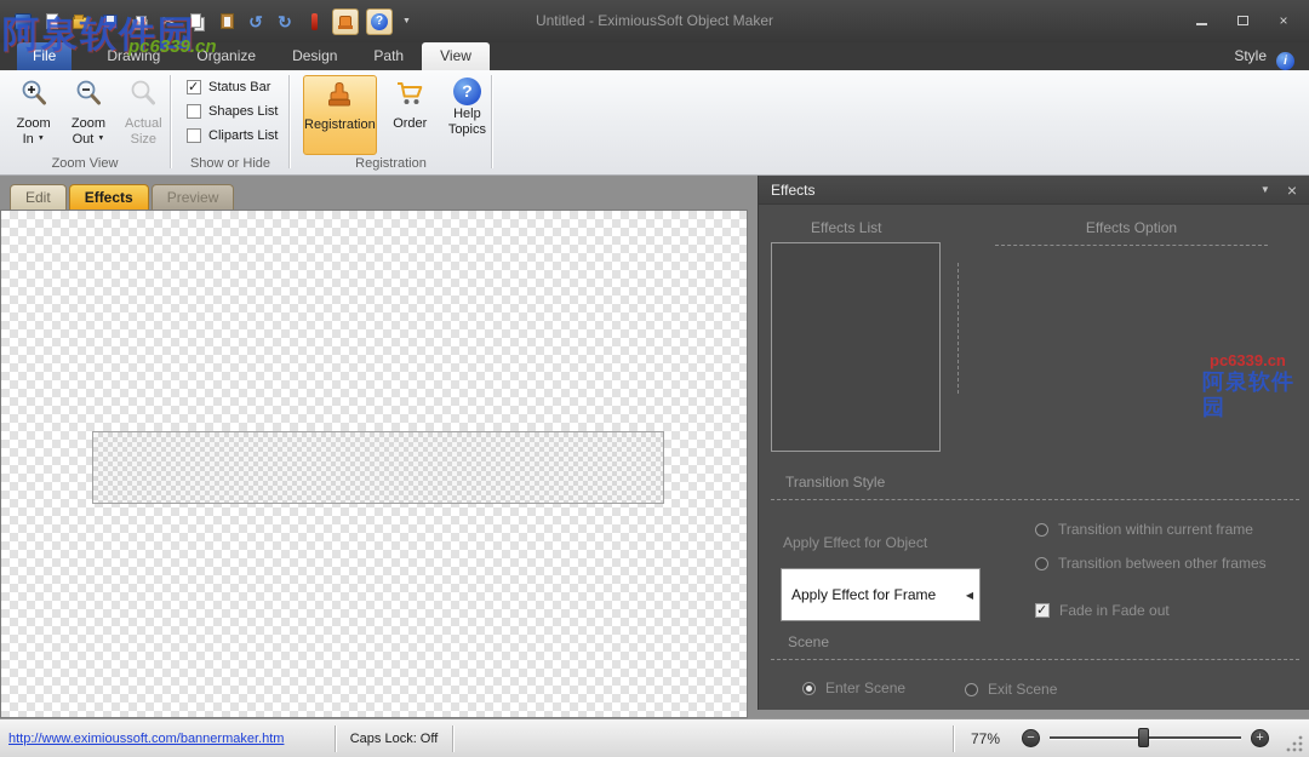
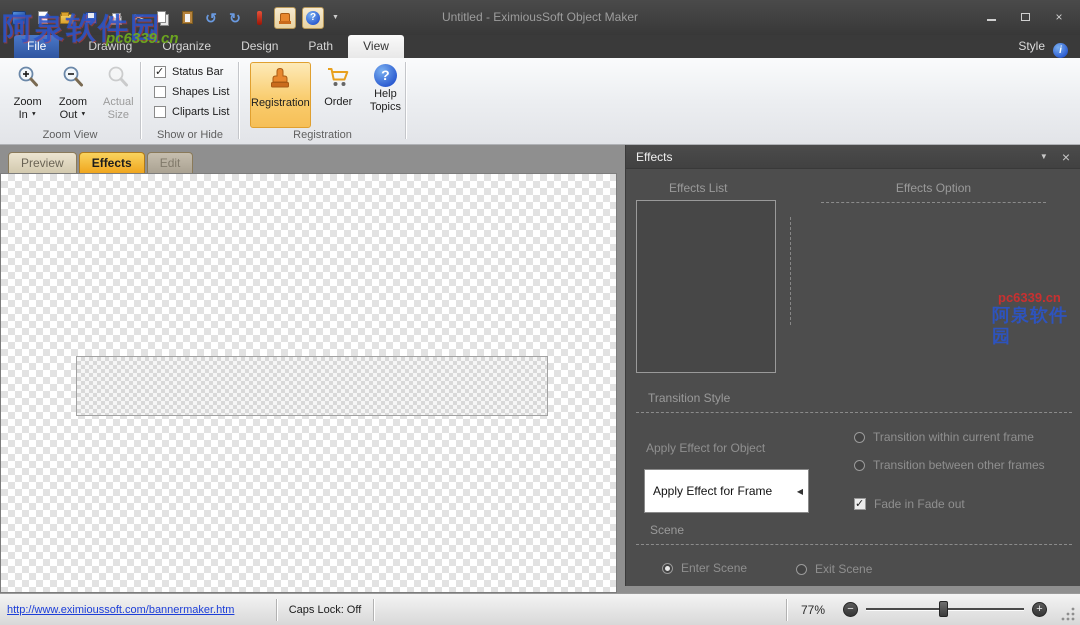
  ✂
  ↺
  ↻
  ?
  Untitled - EximiousSoft Object Maker
  ×
  File
  Drawing
  Organize
  Design
  Path
  View
  Style
  i
  Zoom In
  Zoom Out
  Actual Size
  Zoom View
  ✓
  Status Bar
  Shapes List
  Cliparts List
  Show or Hide
  Registration
  Order
  ?
  Help Topics
  Registration
- Edit
+ Preview
  Effects
- Preview
+ Edit
  Effects
  ▼
  ×
  Effects List
  Effects Option
  Transition Style
  Apply Effect for Object
  Apply Effect for Frame
  ◀
  Transition within current frame
  Transition between other frames
  ✓
  Fade in Fade out
  Scene
  Enter Scene
  Exit Scene
  http://www.eximioussoft.com/bannermaker.htm
  Caps Lock: Off
  77%
  −
  +
  阿泉软件园
  pc6339.cn
  pc6339.cn
  阿泉软件园
